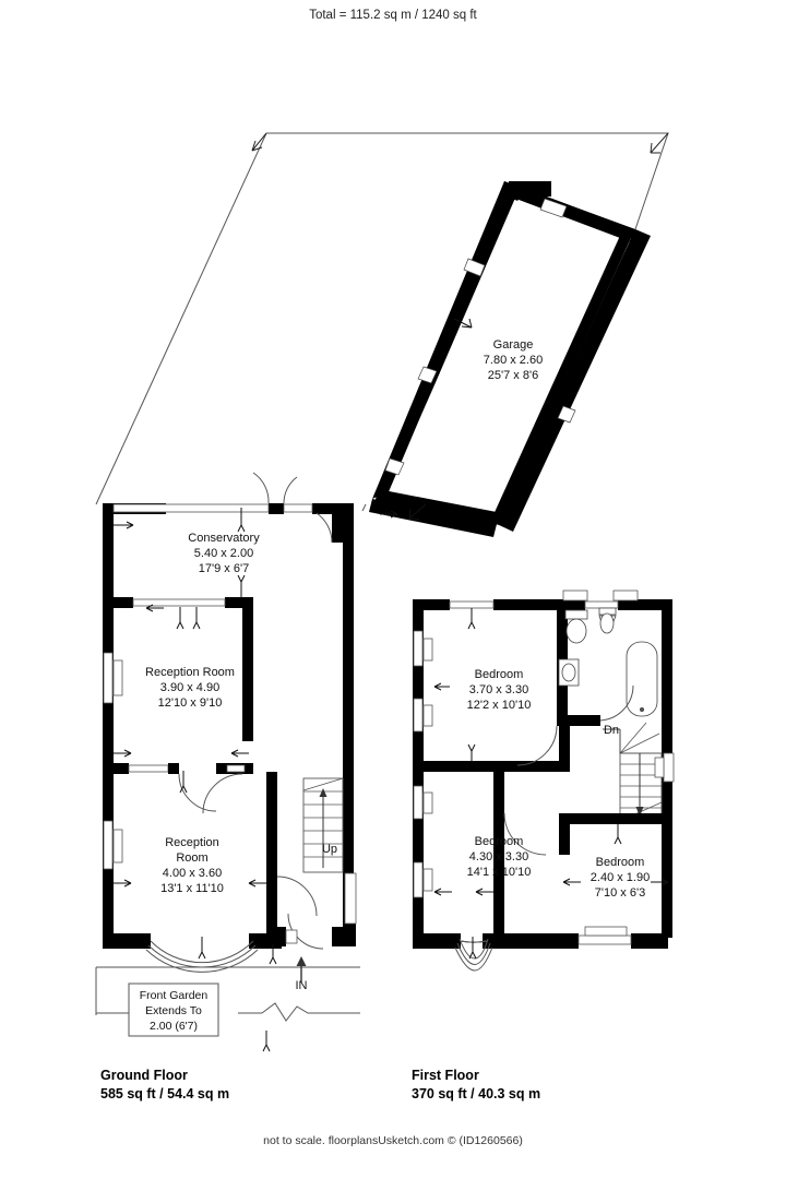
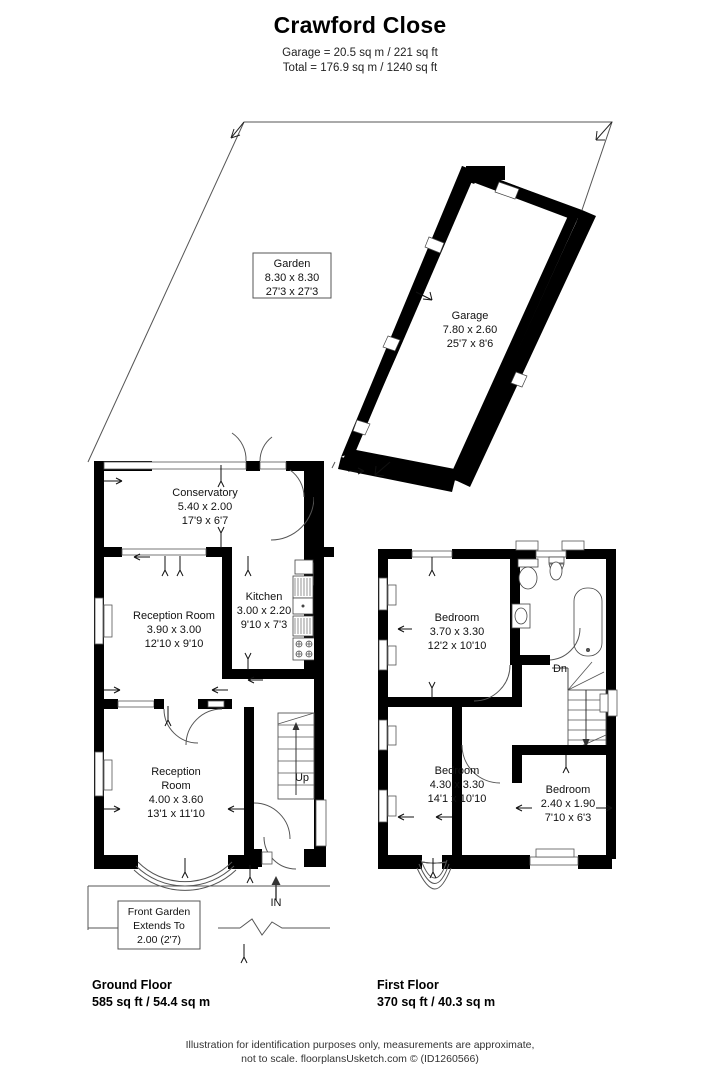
+ Crawford Close
+ Garage = 20.5 sq m / 221 sq ft
- Total = 115.2 sq m / 1240 sq ft
+ Total = 176.9 sq m / 1240 sq ft
  Garage
  7.80 x 2.60
  25'7 x 8'6
+ Garden
+ 8.30 x 8.30
+ 27'3 x 27'3
  Conservatory
  5.40 x 2.00
  17'9 x 6'7
+ Kitchen
+ 3.00 x 2.20
+ 9'10 x 7'3
  Reception Room
- 3.90 x 4.90
+ 3.90 x 3.00
  12'10 x 9'10
  Reception
  Room
  4.00 x 3.60
  13'1 x 11'10
  Front Garden
  Extends To
- 2.00 (6'7)
+ 2.00 (2'7)
  Bedroom
  3.70 x 3.30
  12'2 x 10'10
  Bedroom
  4.30 x 3.30
  14'1 x 10'10
  Bedroom
  2.40 x 1.90
  7'10 x 6'3
  Up
  Dn
  IN
  Ground Floor
  585 sq ft / 54.4 sq m
  First Floor
  370 sq ft / 40.3 sq m
+ Illustration for identification purposes only, measurements are approximate,
  not to scale. floorplansUsketch.com © (ID1260566)
